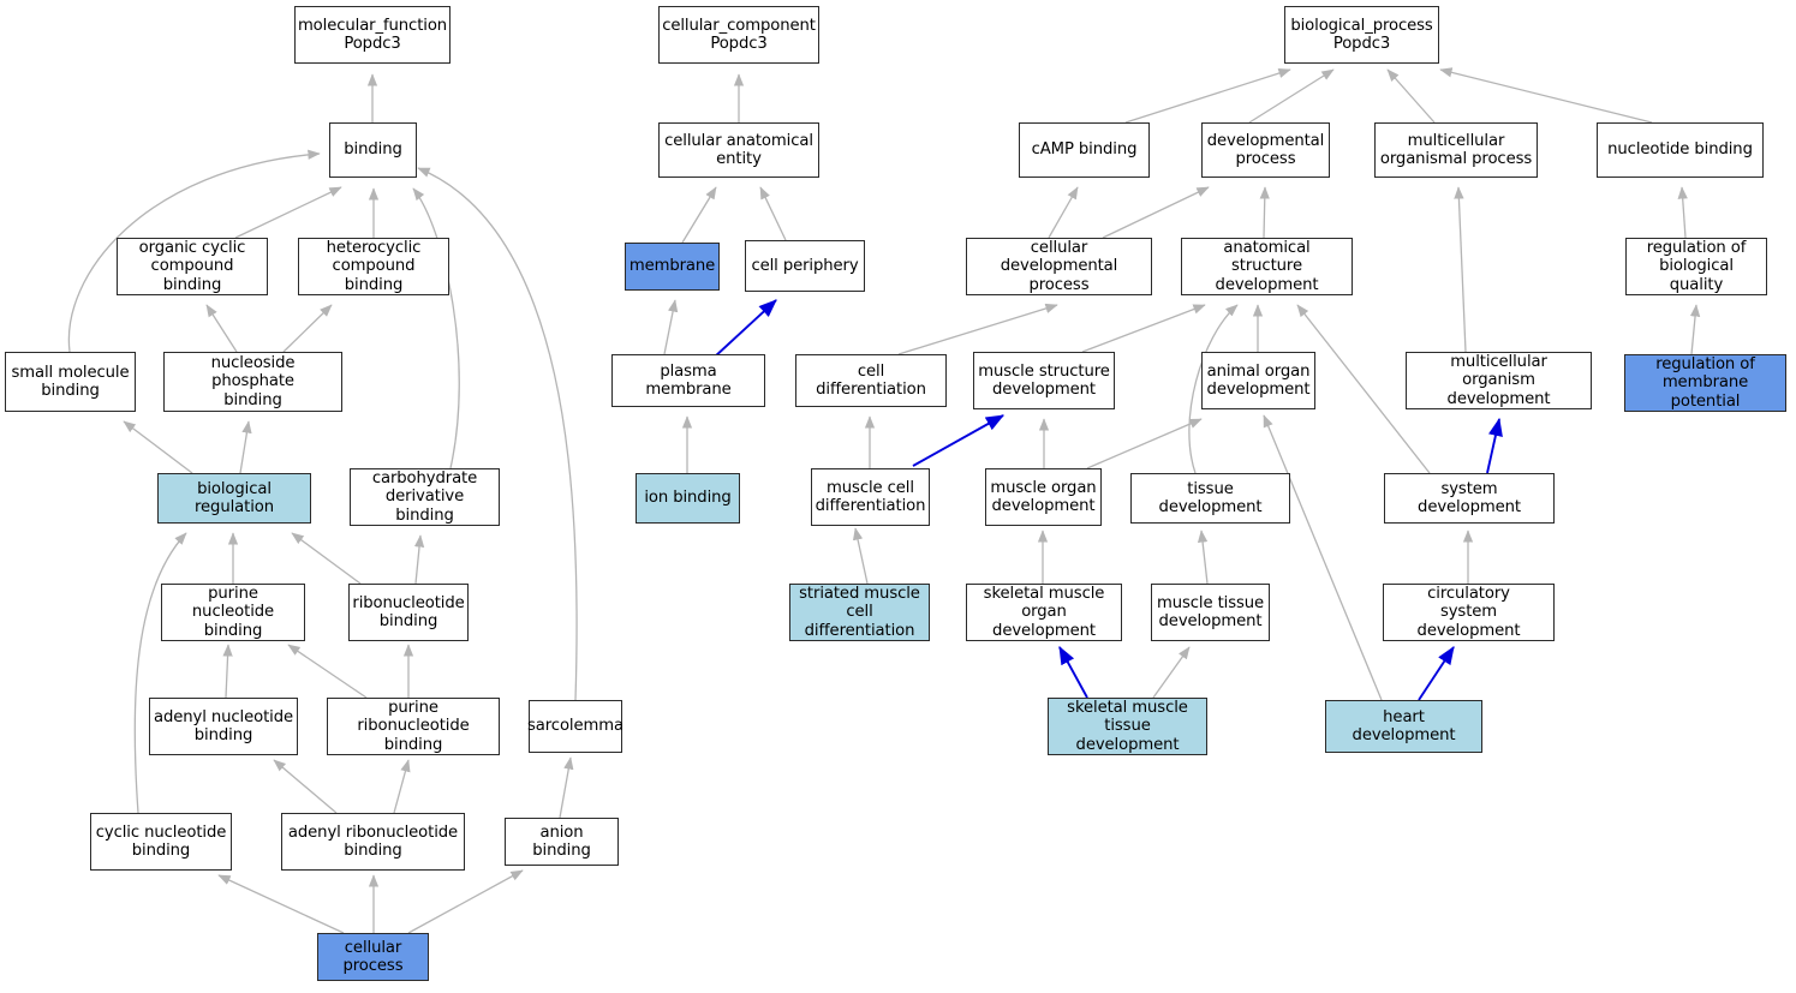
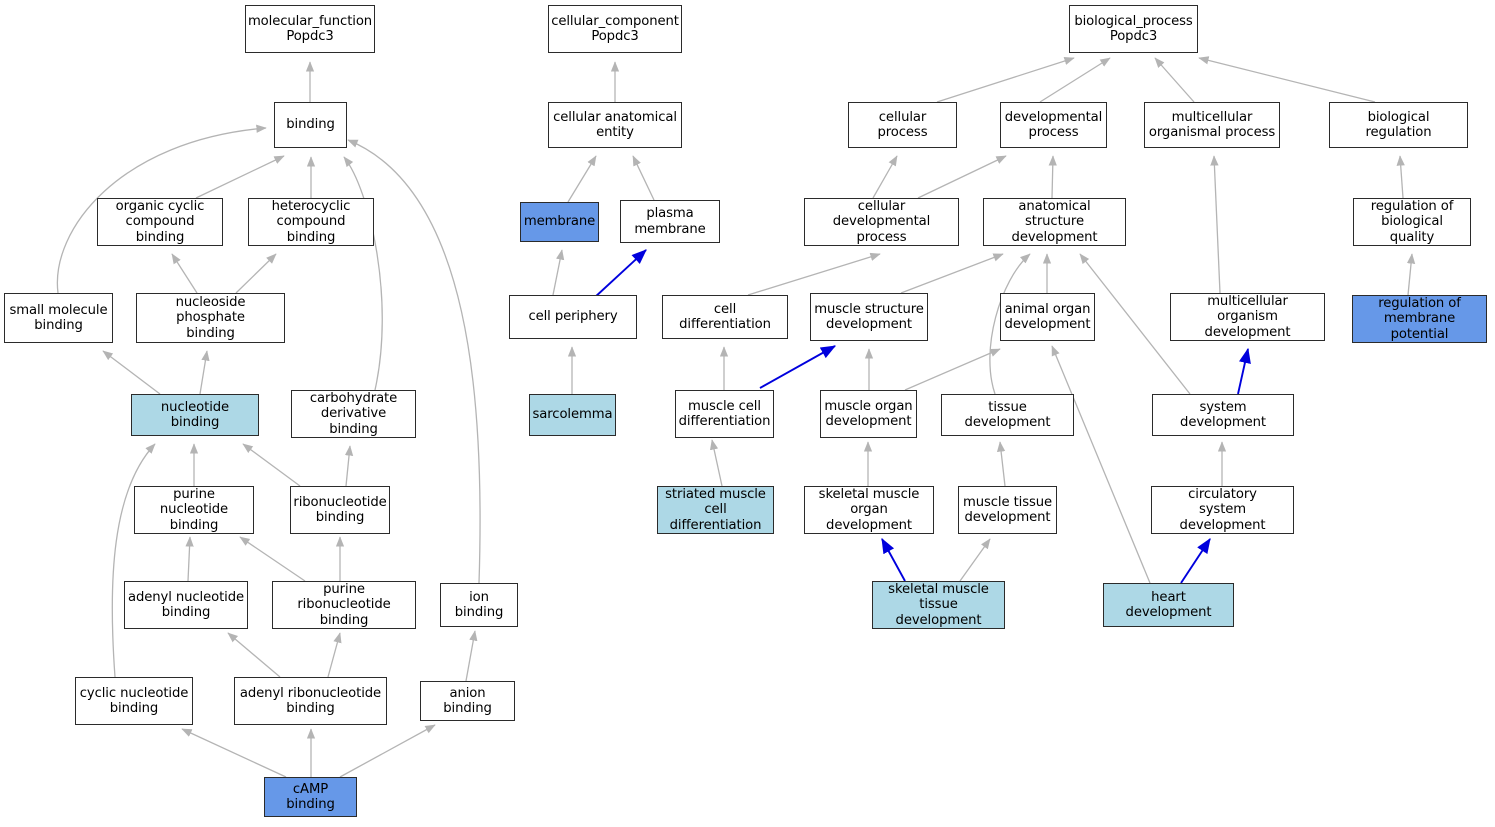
  molecular_function
  Popdc3
  cellular_component
  Popdc3
  biological_process
  Popdc3
  binding
  cellular anatomical
  entity
- cAMP binding
+ cellular process
  developmental
  process
  multicellular
  organismal process
- nucleotide binding
+ biological regulation
  organic cyclic
  compound binding
  heterocyclic
  compound binding
  membrane
- cell periphery
+ plasma membrane
  cellular developmental
  process
  anatomical structure
  development
  regulation of
  biological quality
  small molecule
  binding
  nucleoside phosphate
  binding
- plasma membrane
+ cell periphery
  cell differentiation
  muscle structure
  development
  animal organ
  development
  multicellular
  organism development
  regulation of
  membrane potential
- biological regulation
+ nucleotide binding
  carbohydrate
  derivative binding
- ion binding
+ sarcolemma
  muscle cell
  differentiation
  muscle organ
  development
  tissue development
  system development
  purine nucleotide
  binding
  ribonucleotide
  binding
  striated muscle
  cell differentiation
  skeletal muscle
  organ development
  muscle tissue
  development
  circulatory
  system development
  adenyl nucleotide
  binding
  purine ribonucleotide
  binding
- sarcolemma
+ ion binding
  skeletal muscle
  tissue development
  heart development
  cyclic nucleotide
  binding
  adenyl ribonucleotide
  binding
  anion binding
- cellular process
+ cAMP binding
